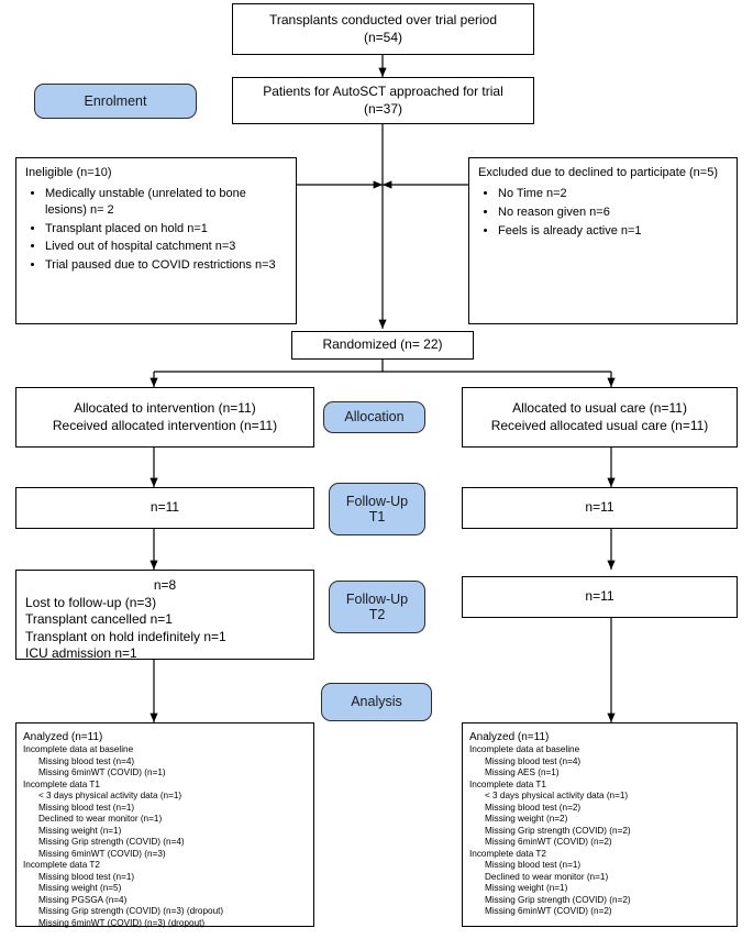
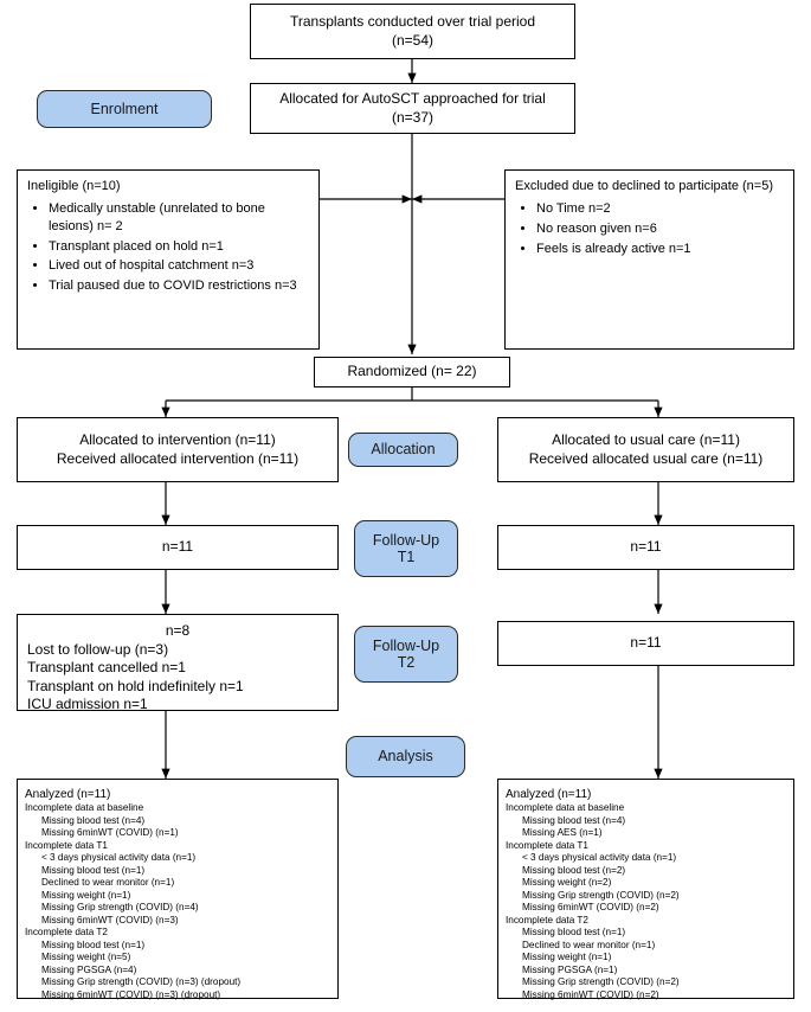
  Transplants conducted over trial period
  (n=54)
- Patients for AutoSCT approached for trial
+ Allocated for AutoSCT approached for trial
  (n=37)
  Enrolment
  Ineligible (n=10)
  Medically unstable (unrelated to bone lesions) n= 2
  Transplant placed on hold n=1
  Lived out of hospital catchment n=3
  Trial paused due to COVID restrictions n=3
  Excluded due to declined to participate (n=5)
  No Time n=2
  No reason given n=6
  Feels is already active n=1
  Randomized (n= 22)
  Allocated to intervention (n=11)
  Received allocated intervention (n=11)
  Allocated to usual care (n=11)
  Received allocated usual care (n=11)
  Allocation
  n=11
  n=11
  Follow-Up
  T1
  n=8
  Lost to follow-up (n=3)
  Transplant cancelled n=1
  Transplant on hold indefinitely n=1
  ICU admission n=1
  n=11
  Follow-Up
  T2
  Analysis
  Analyzed (n=11)
  Incomplete data at baseline
  Missing blood test (n=4)
  Missing 6minWT (COVID) (n=1)
  Incomplete data T1
  < 3 days physical activity data (n=1)
  Missing blood test (n=1)
  Declined to wear monitor (n=1)
  Missing weight (n=1)
  Missing Grip strength (COVID) (n=4)
  Missing 6minWT (COVID) (n=3)
  Incomplete data T2
  Missing blood test (n=1)
  Missing weight (n=5)
  Missing PGSGA (n=4)
  Missing Grip strength (COVID) (n=3) (dropout)
  Missing 6minWT (COVID) (n=3) (dropout)
  Analyzed (n=11)
  Incomplete data at baseline
  Missing blood test (n=4)
  Missing AES (n=1)
  Incomplete data T1
  < 3 days physical activity data (n=1)
  Missing blood test (n=2)
  Missing weight (n=2)
  Missing Grip strength (COVID) (n=2)
  Missing 6minWT (COVID) (n=2)
  Incomplete data T2
  Missing blood test (n=1)
  Declined to wear monitor (n=1)
  Missing weight (n=1)
+ Missing PGSGA (n=1)
  Missing Grip strength (COVID) (n=2)
  Missing 6minWT (COVID) (n=2)
